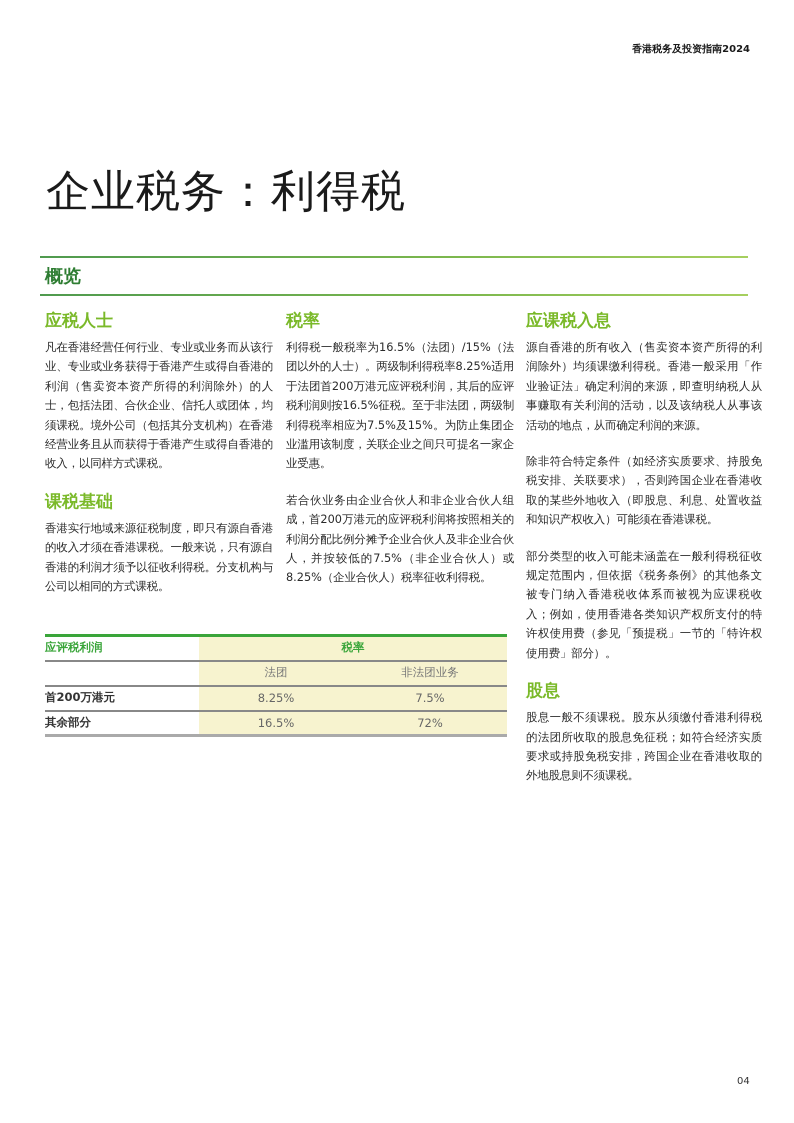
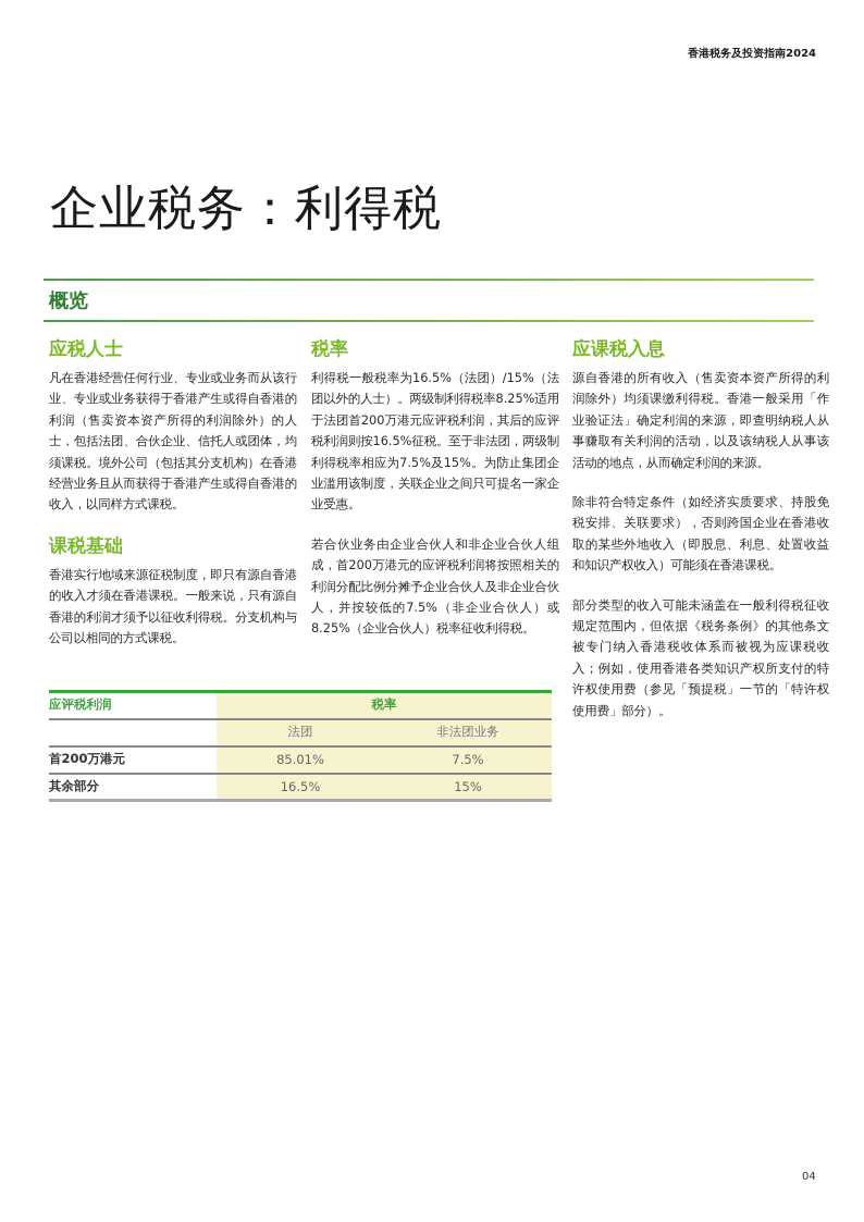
  香港税务及投资指南2024
  企业税务：利得税
  概览
  应税人士
  凡在香港经营任何行业、专业或业务而从该行业、专业或业务获得于香港产生或得自香港的利润（售卖资本资产所得的利润除外）的人士，包括法团、合伙企业、信托人或团体，均须课税。境外公司（包括其分支机构）在香港经营业务且从而获得于香港产生或得自香港的收入，以同样方式课税。
  课税基础
  香港实行地域来源征税制度，即只有源自香港的收入才须在香港课税。一般来说，只有源自香港的利润才须予以征收利得税。分支机构与公司以相同的方式课税。
  税率
  利得税一般税率为16.5%（法团）/15%（法团以外的人士）。两级制利得税率8.25%适用于法团首200万港元应评税利润，其后的应评税利润则按16.5%征税。至于非法团，两级制利得税率相应为7.5%及15%。为防止集团企业滥用该制度，关联企业之间只可提名一家企业受惠。
  若合伙业务由企业合伙人和非企业合伙人组成，首200万港元的应评税利润将按照相关的利润分配比例分摊予企业合伙人及非企业合伙人，并按较低的7.5%（非企业合伙人）或8.25%（企业合伙人）税率征收利得税。
  应课税入息
  源自香港的所有收入（售卖资本资产所得的利润除外）均须课缴利得税。香港一般采用「作业验证法」确定利润的来源，即查明纳税人从事赚取有关利润的活动，以及该纳税人从事该活动的地点，从而确定利润的来源。
  除非符合特定条件（如经济实质要求、持股免税安排、关联要求），否则跨国企业在香港收取的某些外地收入（即股息、利息、处置收益和知识产权收入）可能须在香港课税。
  部分类型的收入可能未涵盖在一般利得税征收规定范围内，但依据《税务条例》的其他条文被专门纳入香港税收体系而被视为应课税收入；例如，使用香港各类知识产权所支付的特许权使用费（参见「预提税」一节的「特许权使用费」部分）。
- 股息
- 股息一般不须课税。股东从须缴付香港利得税的法团所收取的股息免征税；如符合经济实质要求或持股免税安排，跨国企业在香港收取的外地股息则不须课税。
  应评税利润	税率
  	法团	非法团业务
- 首200万港元	8.25%	7.5%
+ 首200万港元	85.01%	7.5%
- 其余部分	16.5%	72%
+ 其余部分	16.5%	15%
  04
